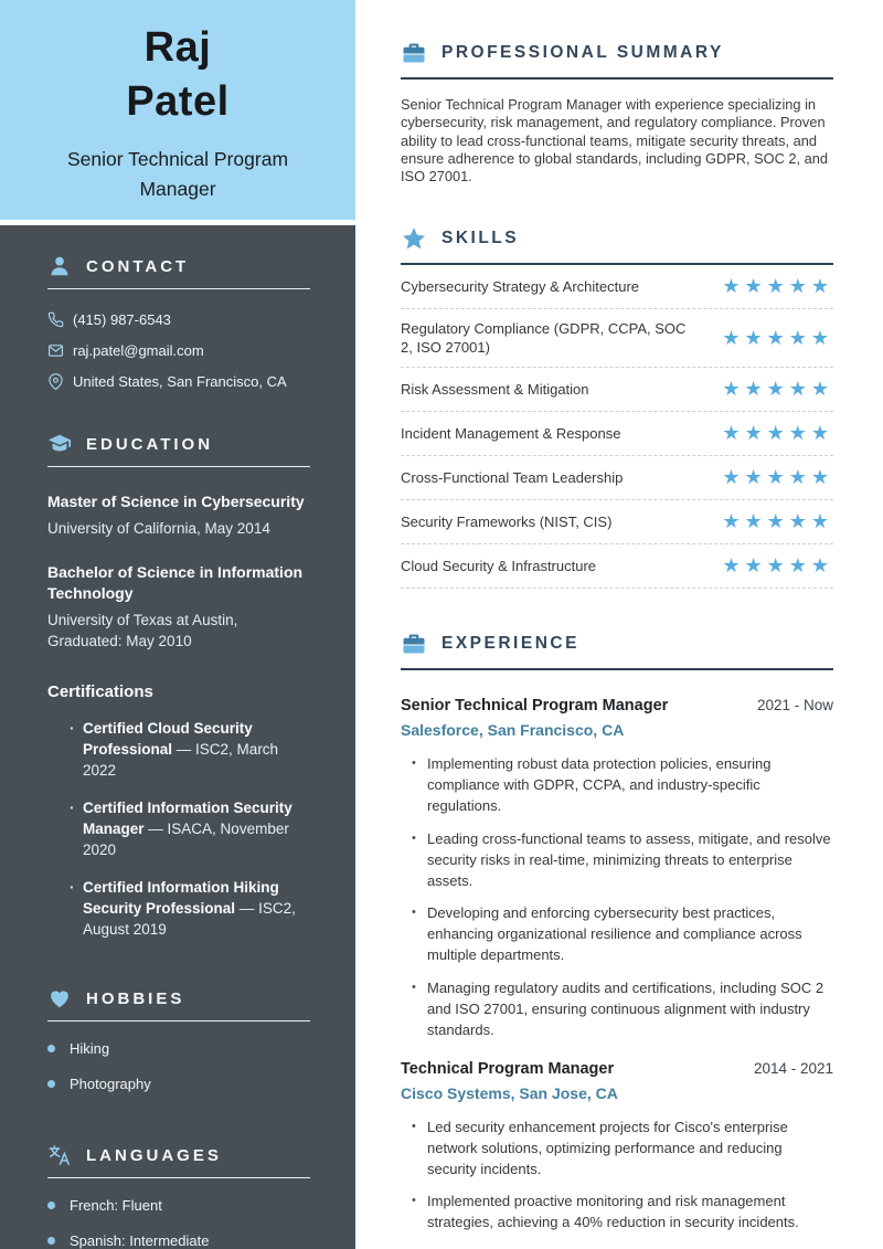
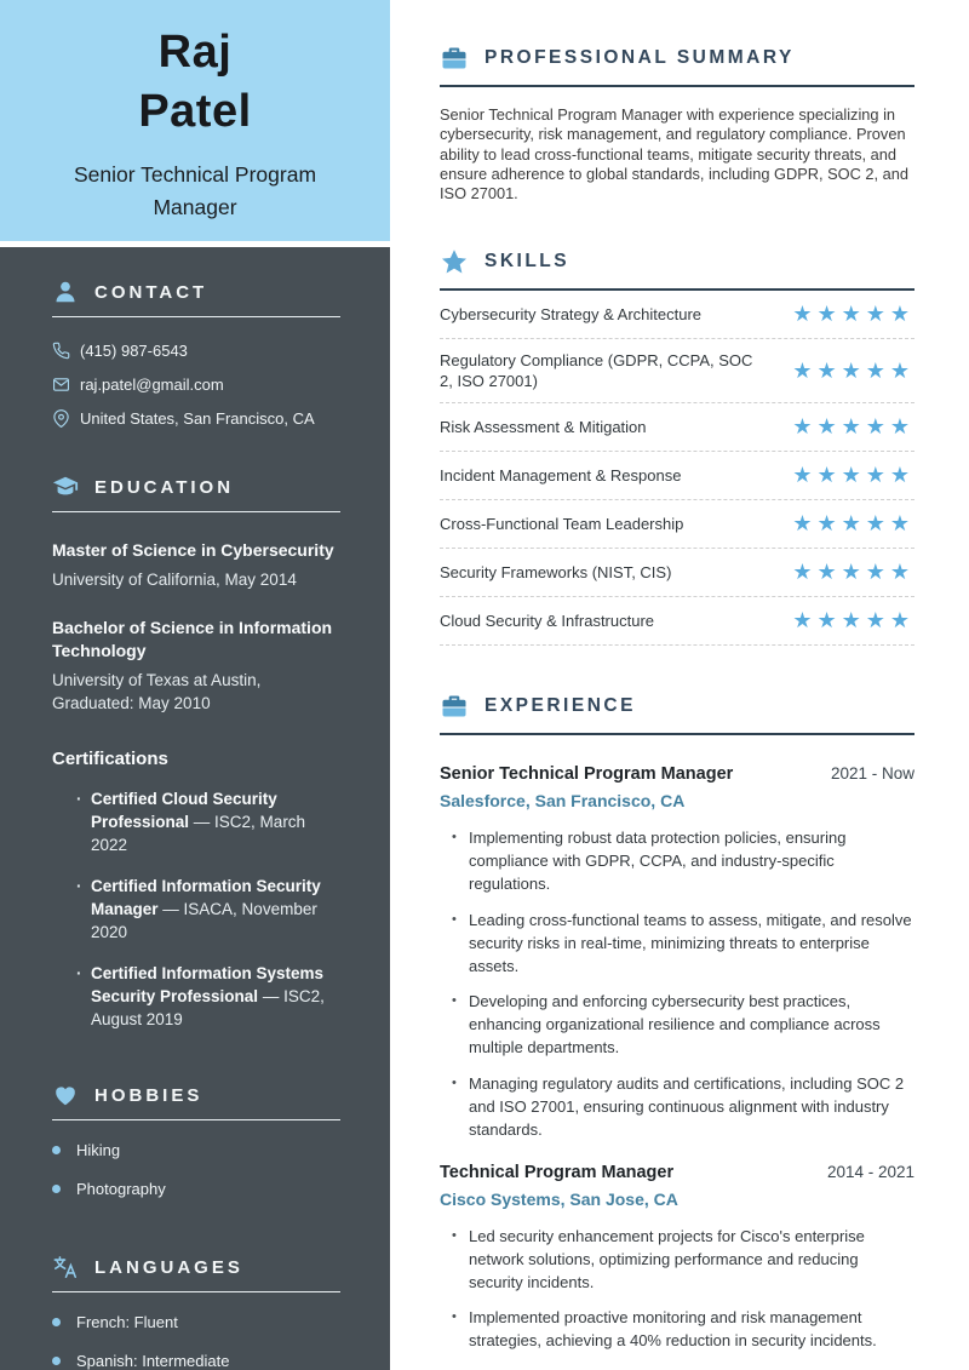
  Raj Patel
  Senior Technical Program Manager
  CONTACT
  (415) 987-6543
  raj.patel@gmail.com
  United States, San Francisco, CA
  EDUCATION
  Master of Science in Cybersecurity
  University of California, May 2014
  Bachelor of Science in Information Technology
  University of Texas at Austin, Graduated: May 2010
  Certifications
  Certified Cloud Security Professional — ISC2, March 2022
  Certified Information Security Manager — ISACA, November 2020
- Certified Information Hiking Security Professional — ISC2, August 2019
+ Certified Information Systems Security Professional — ISC2, August 2019
  HOBBIES
  Hiking
  Photography
  LANGUAGES
  French: Fluent
  Spanish: Intermediate
  PROFESSIONAL SUMMARY
  Senior Technical Program Manager with experience specializing in cybersecurity, risk management, and regulatory compliance. Proven ability to lead cross-functional teams, mitigate security threats, and ensure adherence to global standards, including GDPR, SOC 2, and ISO 27001.
  SKILLS
  Cybersecurity Strategy & Architecture
  ★★★★★
  Regulatory Compliance (GDPR, CCPA, SOC 2, ISO 27001)
  ★★★★★
  Risk Assessment & Mitigation
  ★★★★★
  Incident Management & Response
  ★★★★★
  Cross-Functional Team Leadership
  ★★★★★
  Security Frameworks (NIST, CIS)
  ★★★★★
  Cloud Security & Infrastructure
  ★★★★★
  EXPERIENCE
  Senior Technical Program Manager
  2021 - Now
  Salesforce, San Francisco, CA
  Implementing robust data protection policies, ensuring compliance with GDPR, CCPA, and industry-specific regulations.
  Leading cross-functional teams to assess, mitigate, and resolve security risks in real-time, minimizing threats to enterprise assets.
  Developing and enforcing cybersecurity best practices, enhancing organizational resilience and compliance across multiple departments.
  Managing regulatory audits and certifications, including SOC 2 and ISO 27001, ensuring continuous alignment with industry standards.
  Technical Program Manager
  2014 - 2021
  Cisco Systems, San Jose, CA
  Led security enhancement projects for Cisco's enterprise network solutions, optimizing performance and reducing security incidents.
  Implemented proactive monitoring and risk management strategies, achieving a 40% reduction in security incidents.
